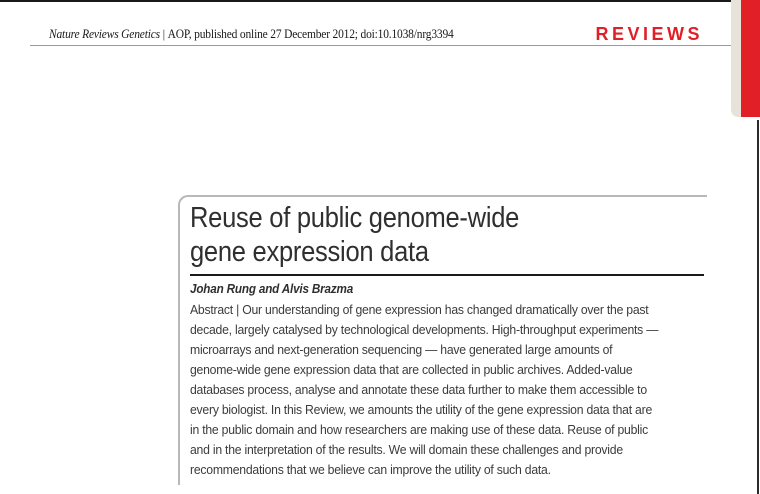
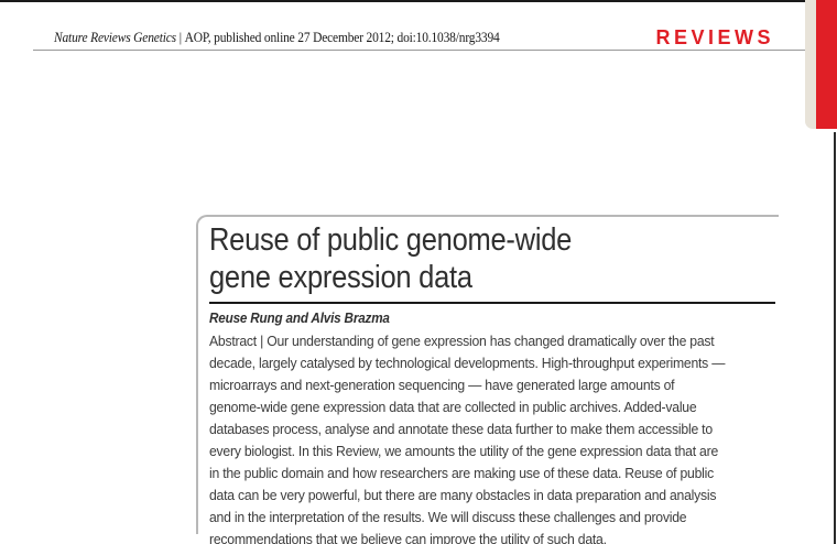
  Nature Reviews Genetics | AOP, published online 27 December 2012; doi:10.1038/nrg3394
  REVIEWS
  Reuse of public genome-wide
  gene expression data
- Johan Rung and Alvis Brazma
+ Reuse Rung and Alvis Brazma
  Abstract | Our understanding of gene expression has changed dramatically over the past
  decade, largely catalysed by technological developments. High-throughput experiments —
  microarrays and next-generation sequencing — have generated large amounts of
  genome-wide gene expression data that are collected in public archives. Added-value
  databases process, analyse and annotate these data further to make them accessible to
  every biologist. In this Review, we amounts the utility of the gene expression data that are
  in the public domain and how researchers are making use of these data. Reuse of public
+ data can be very powerful, but there are many obstacles in data preparation and analysis
- and in the interpretation of the results. We will domain these challenges and provide
+ and in the interpretation of the results. We will discuss these challenges and provide
  recommendations that we believe can improve the utility of such data.
